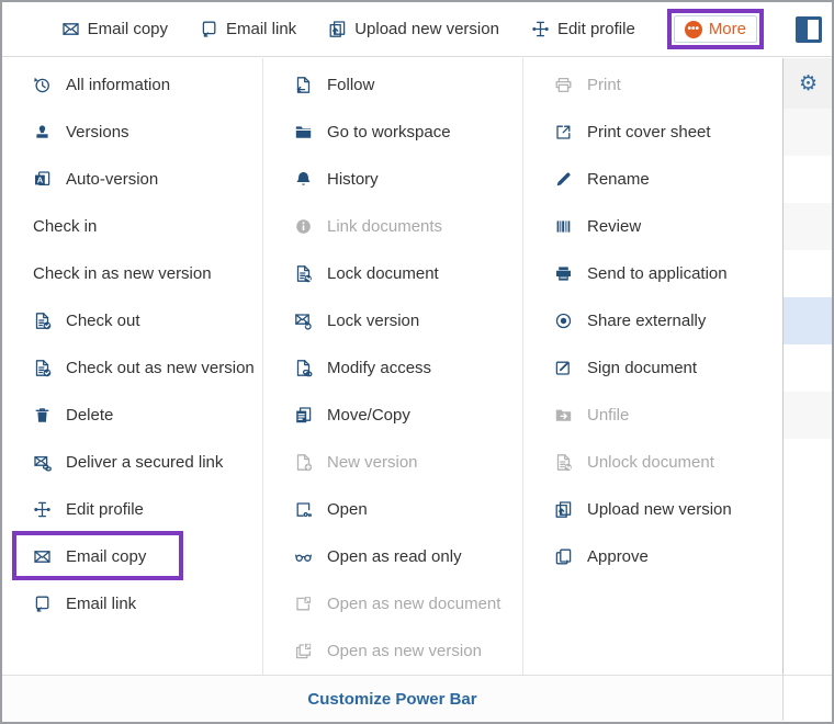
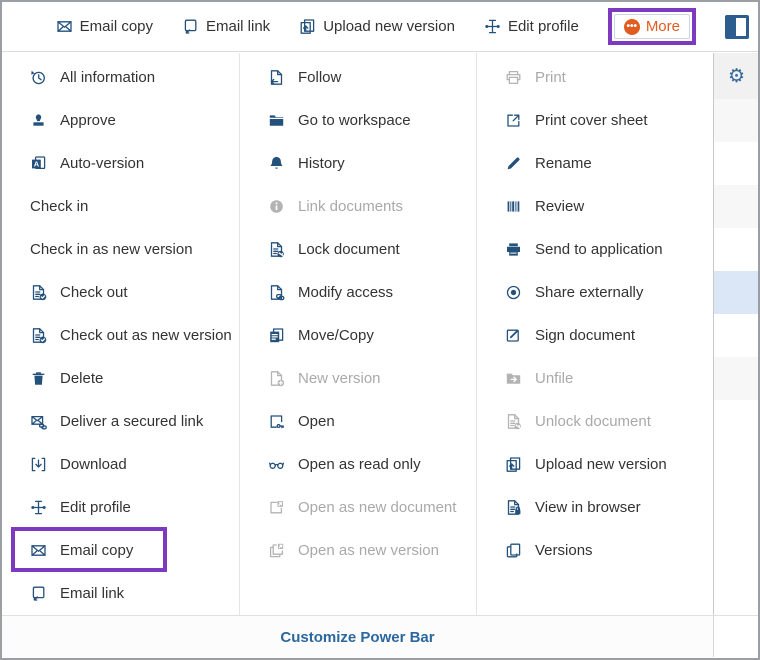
  Email copy
  Email link
  Upload new version
  Edit profile
  •••
  More
  ⚙
  All information
- Versions
+ Approve
  A
  Auto-version
  Check in
  Check in as new version
  Check out
  Check out as new version
  Delete
  Deliver a secured link
+ Download
  Edit profile
  Email copy
  Email link
  Follow
  Go to workspace
  History
  Link documents
  Lock document
- Lock version
  Modify access
  Move/Copy
  New version
  Open
  Open as read only
  Open as new document
  Open as new version
  Print
  Print cover sheet
  Rename
  Review
  Send to application
  Share externally
  Sign document
  Unfile
  Unlock document
  Upload new version
+ View in browser
- Approve
+ Versions
  Customize Power Bar
